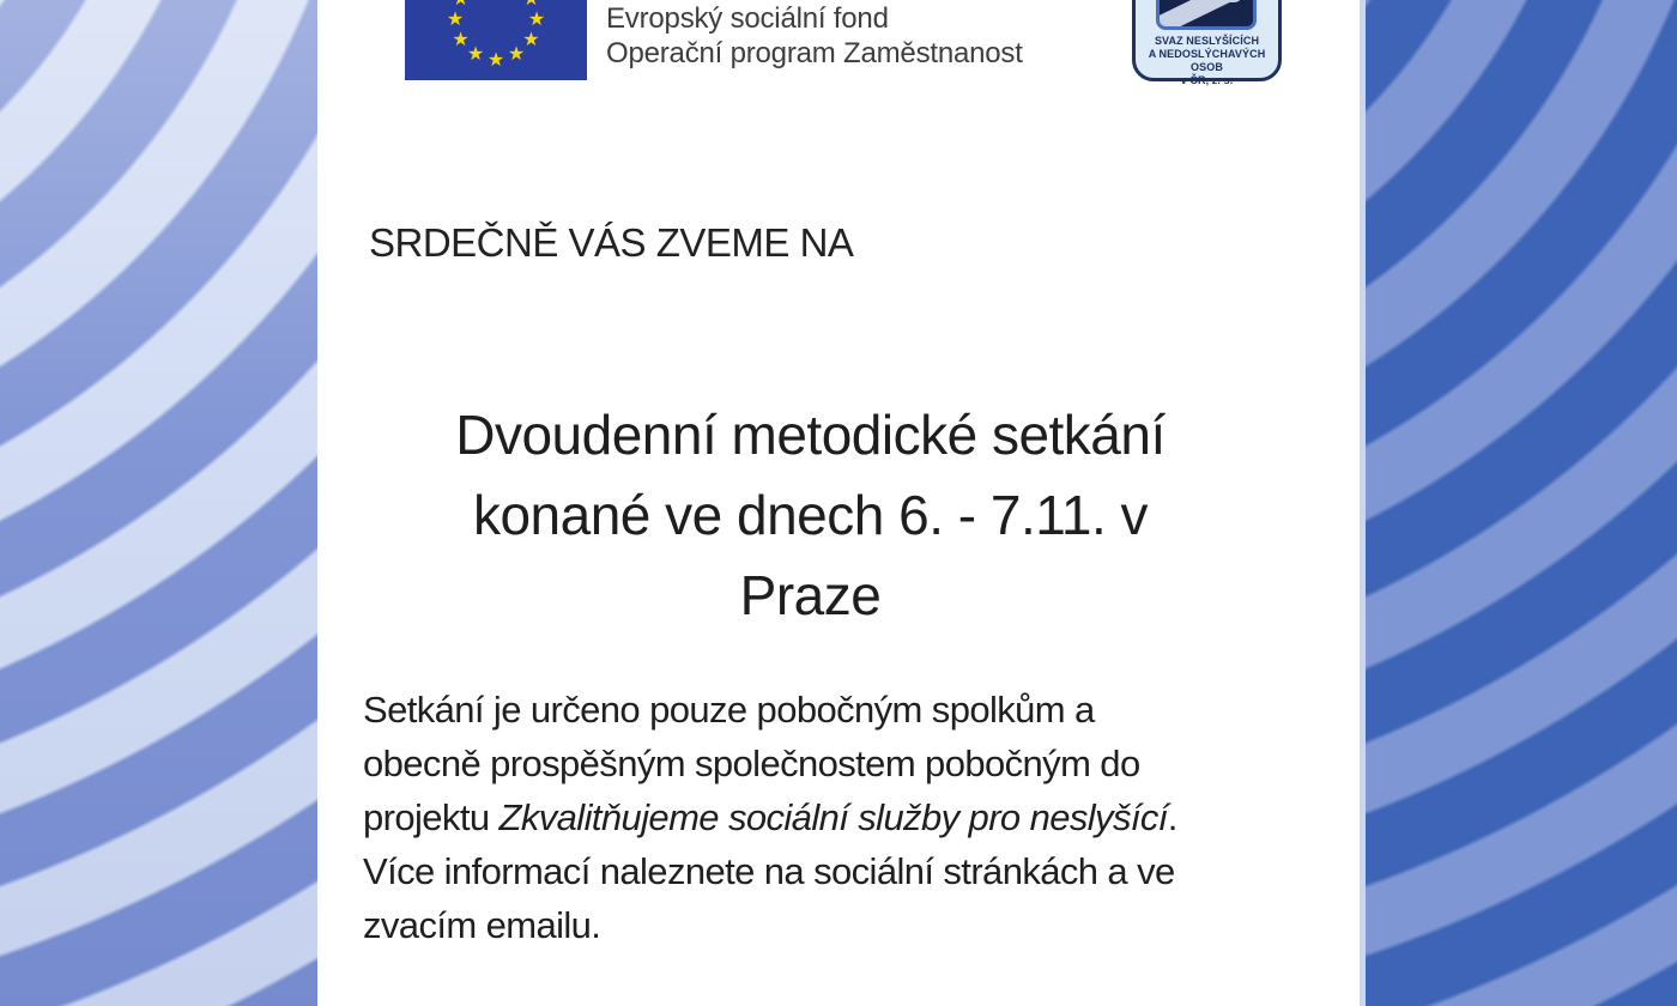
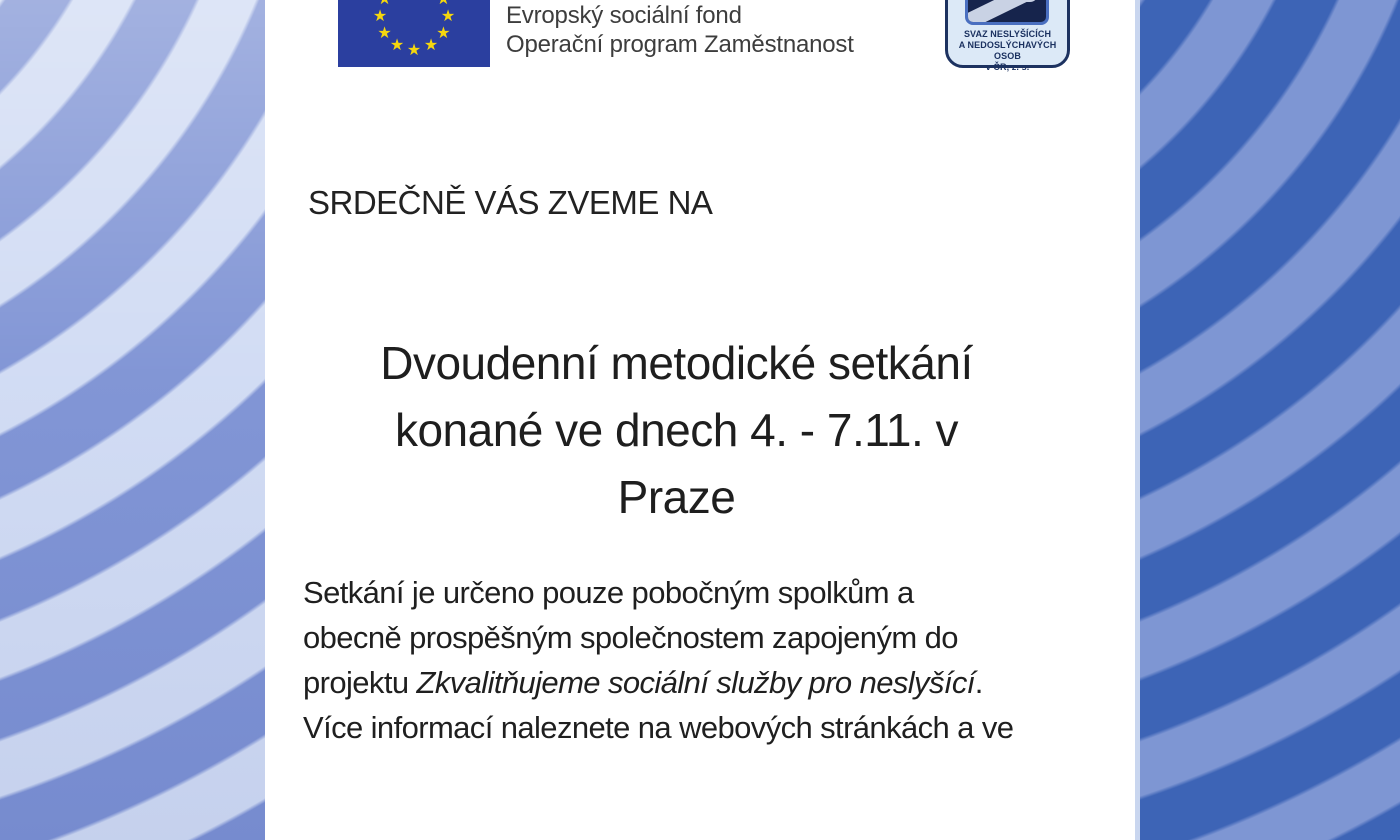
  ★
  ★
  ★
  ★
  ★
  ★
  ★
  Evropský sociální fond
  Operační program Zaměstnanost
  SVAZ NESLYŠÍCÍCH
  A NEDOSLÝCHAVÝCH OSOB
  v ČR, z. s.
  SRDEČNĚ VÁS ZVEME NA
  Dvoudenní metodické setkání
- konané ve dnech 6. - 7.11. v
+ konané ve dnech 4. - 7.11. v
  Praze
  Setkání je určeno pouze pobočným spolkům a
- obecně prospěšným společnostem pobočným do
+ obecně prospěšným společnostem zapojeným do
  projektu Zkvalitňujeme sociální služby pro neslyšící.
- Více informací naleznete na sociální stránkách a ve
+ Více informací naleznete na webových stránkách a ve
- zvacím emailu.
